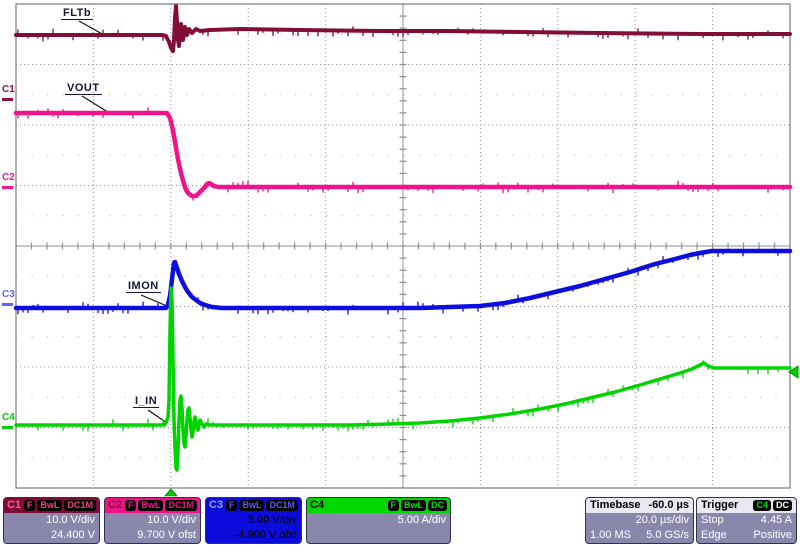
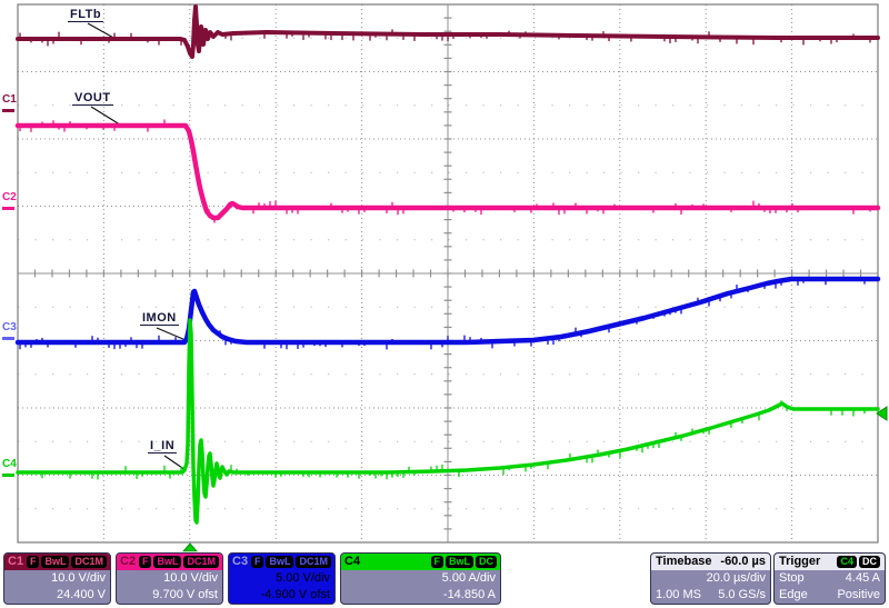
  FLTb
  VOUT
  IMON
  I_IN
  C1
  C2
  C3
  C4
  C1
  F
  BwL
  DC1M
  10.0 V/div
  24.400 V
  C2
  F
  BwL
  DC1M
  10.0 V/div
  9.700 V ofst
  C3
  F
  BwL
  DC1M
  5.00 V/div
  -4.900 V ofst
  C4
  F
  BwL
  DC
  5.00 A/div
+ -14.850 A
  Timebase
  -60.0 µs
  20.0 µs/div
  1.00 MS
  5.0 GS/s
  Trigger
  C4
  DC
  Stop
  4.45 A
  Edge
  Positive
